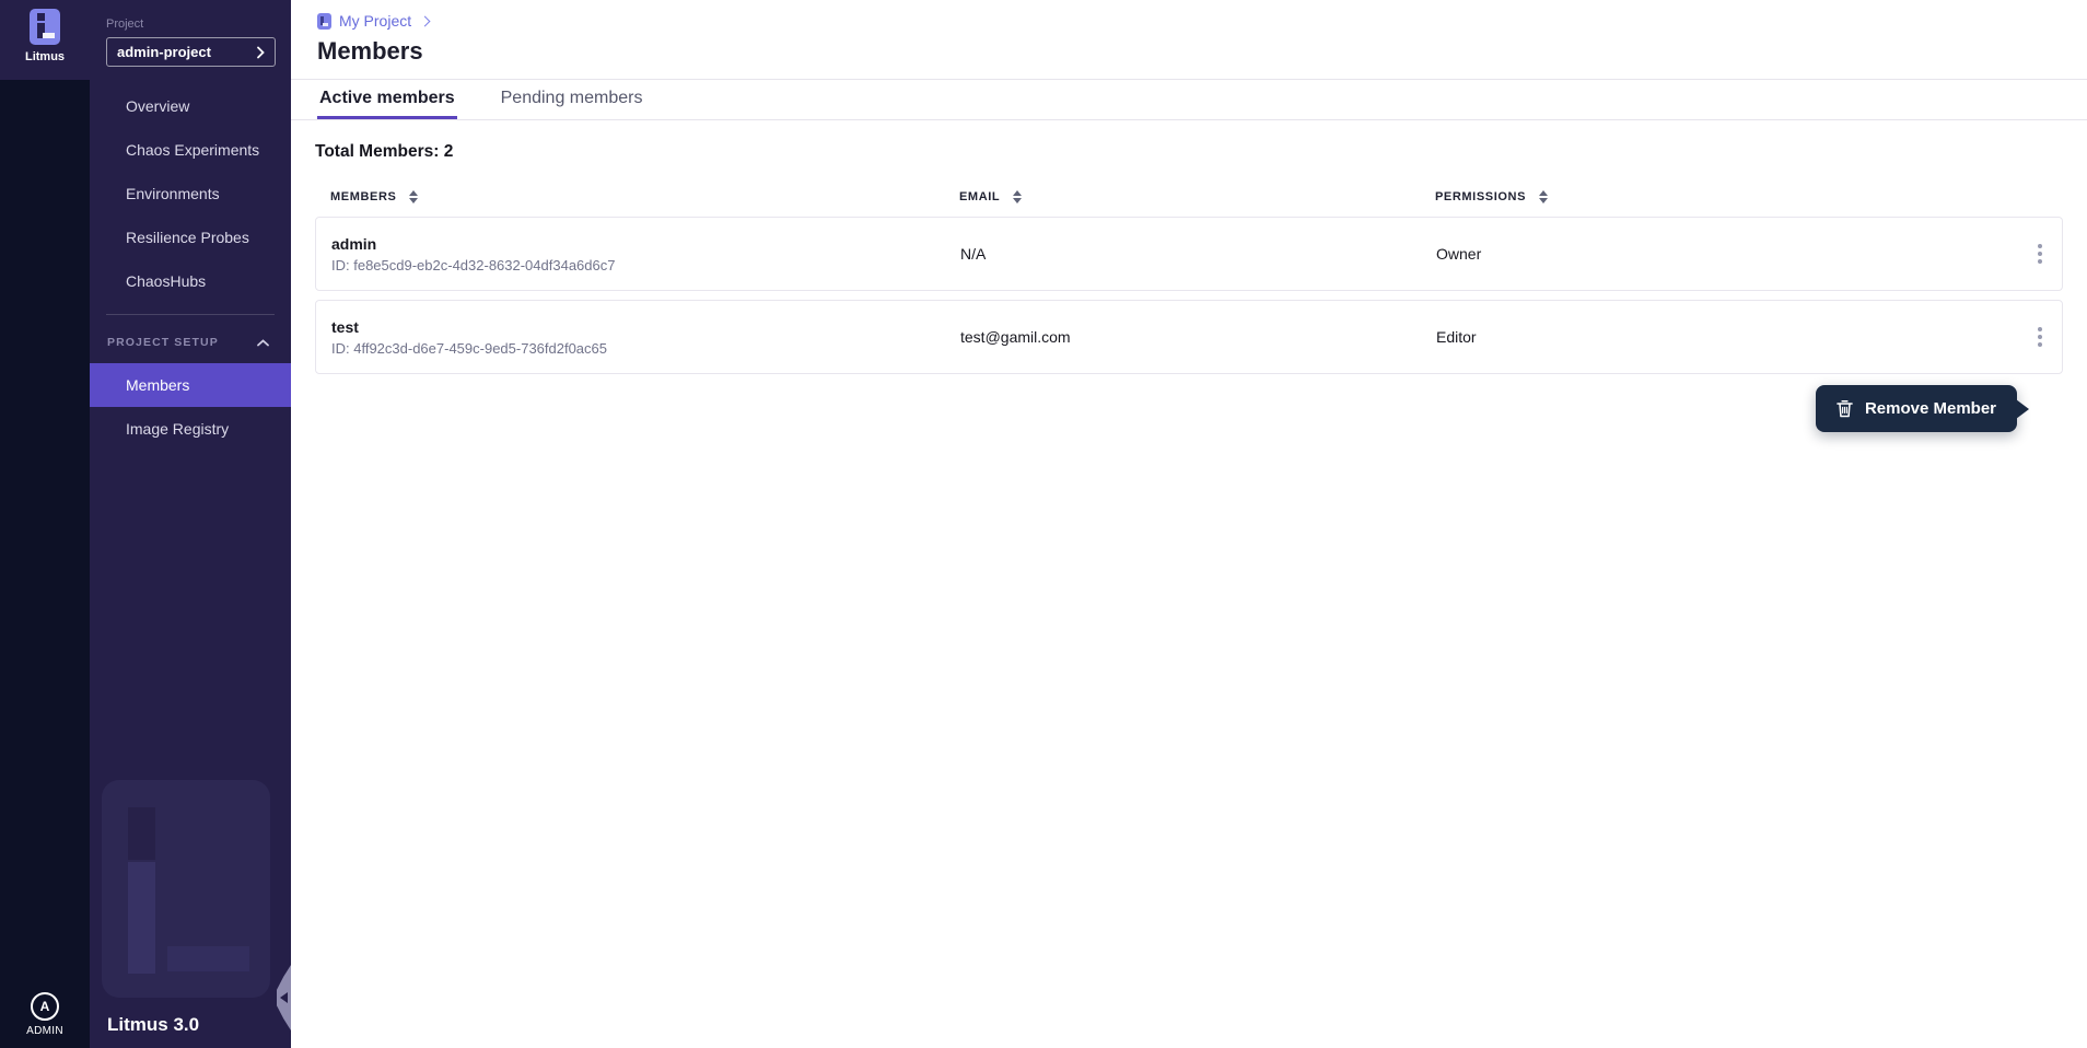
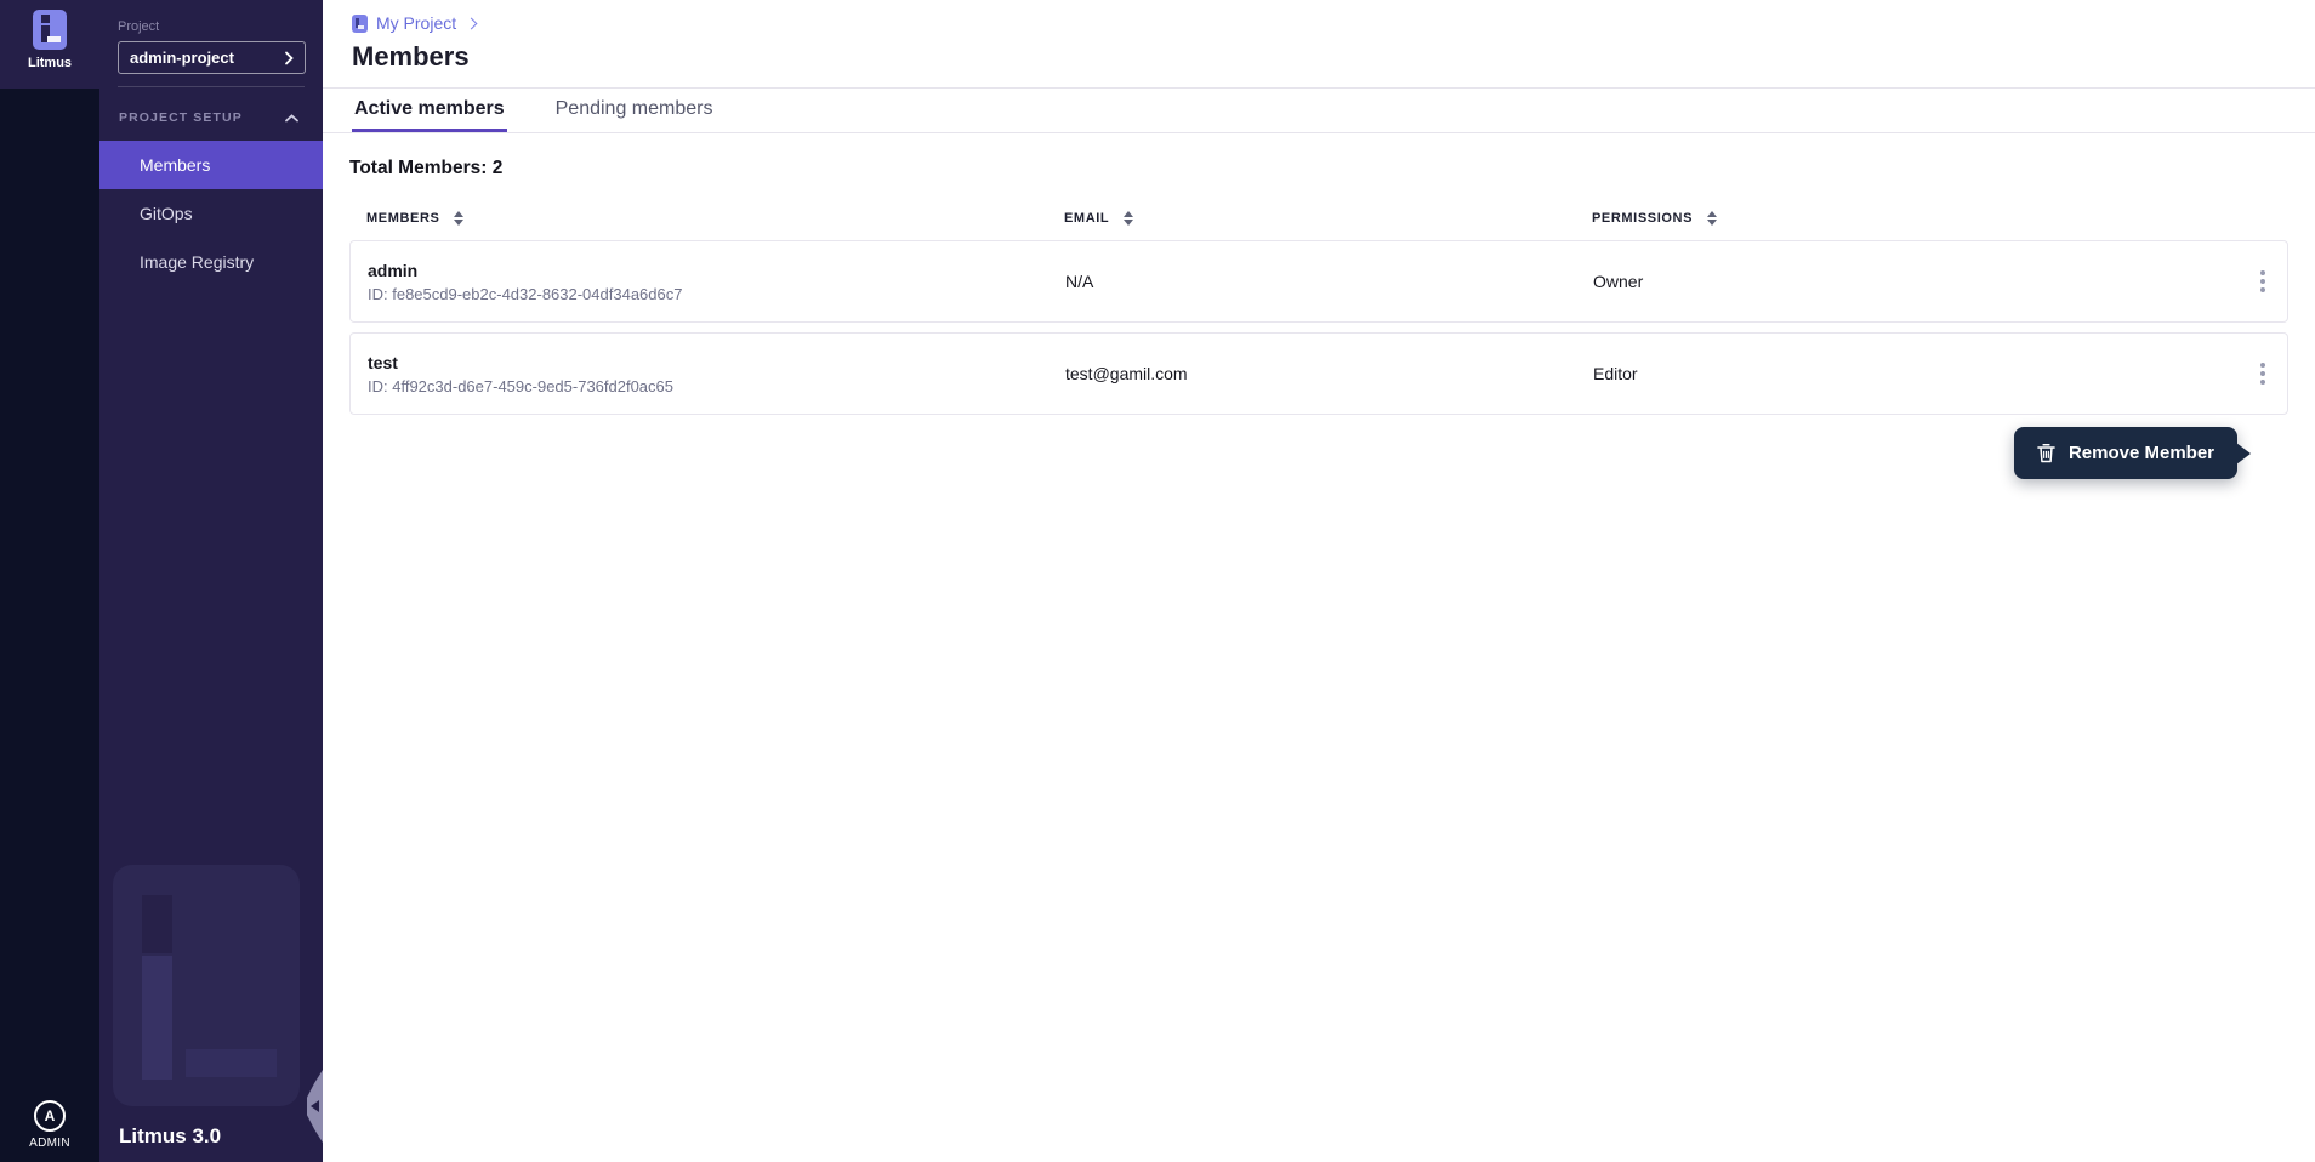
  Litmus
  A
  ADMIN
  Project
  admin-project
- Overview
- Chaos Experiments
- Environments
- Resilience Probes
- ChaosHubs
  PROJECT SETUP
  Members
+ GitOps
  Image Registry
  Litmus 3.0
  My Project
  Members
  Active members
  Pending members
  Total Members: 2
  MEMBERS
  EMAIL
  PERMISSIONS
  admin
  ID: fe8e5cd9-eb2c-4d32-8632-04df34a6d6c7
  N/A
  Owner
  test
  ID: 4ff92c3d-d6e7-459c-9ed5-736fd2f0ac65
  test@gamil.com
  Editor
  Remove Member
